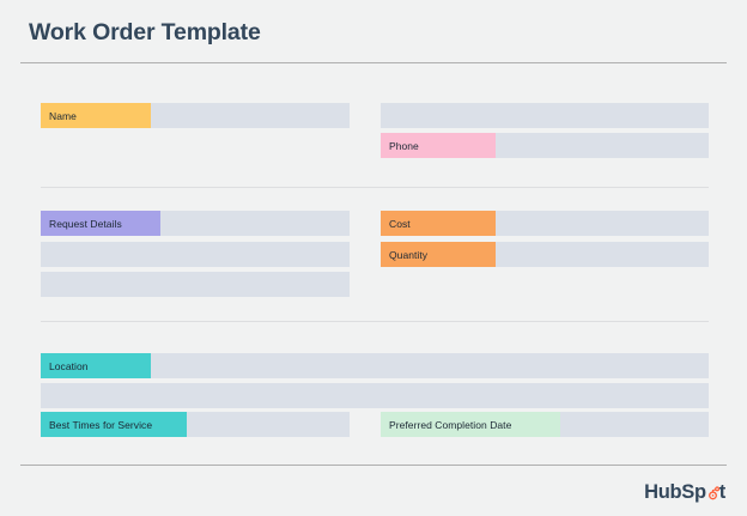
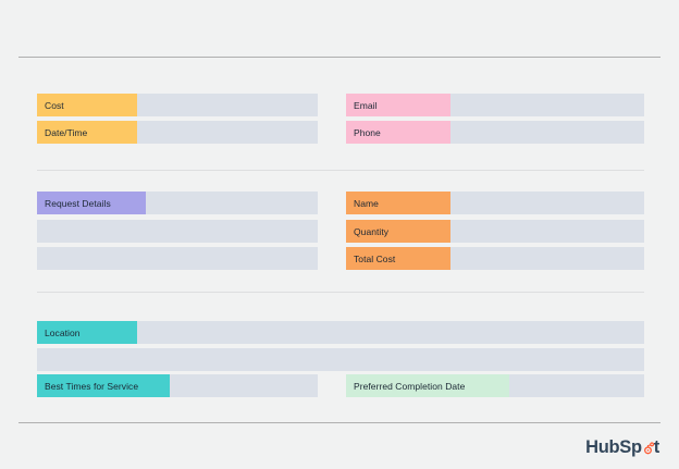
- Work Order Template
- Name
+ Cost
+ Email
+ Date/Time
  Phone
  Request Details
- Cost
+ Name
  Quantity
+ Total Cost
  Location
  Best Times for Service
  Preferred Completion Date
  HubSp
  t
